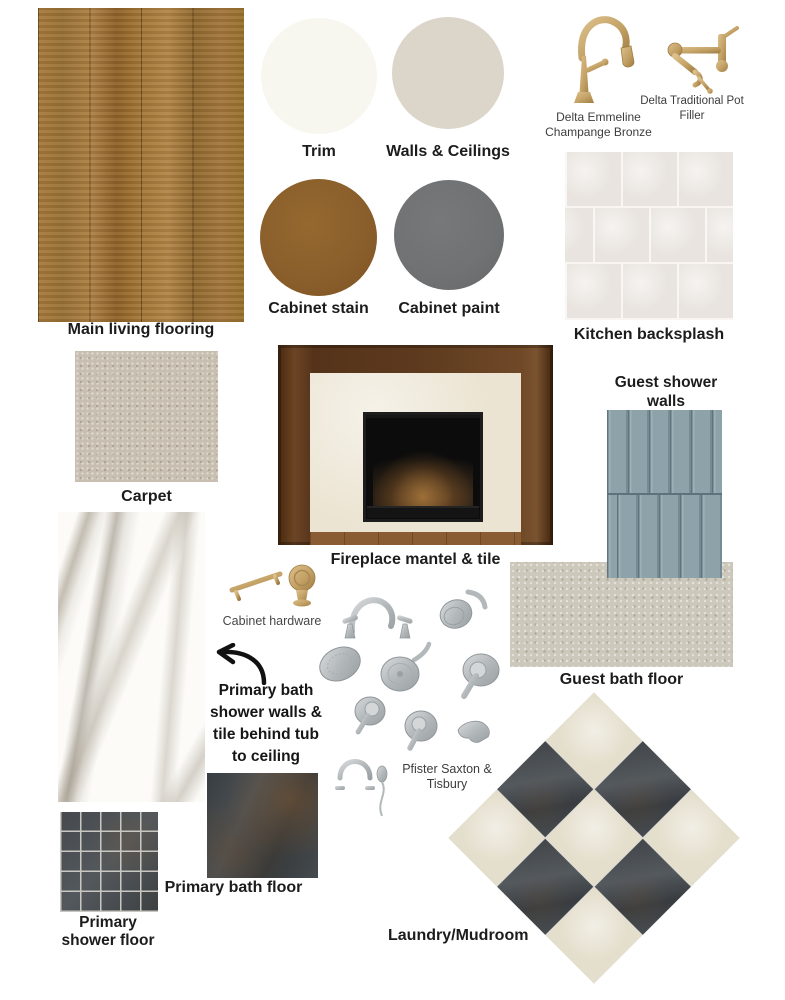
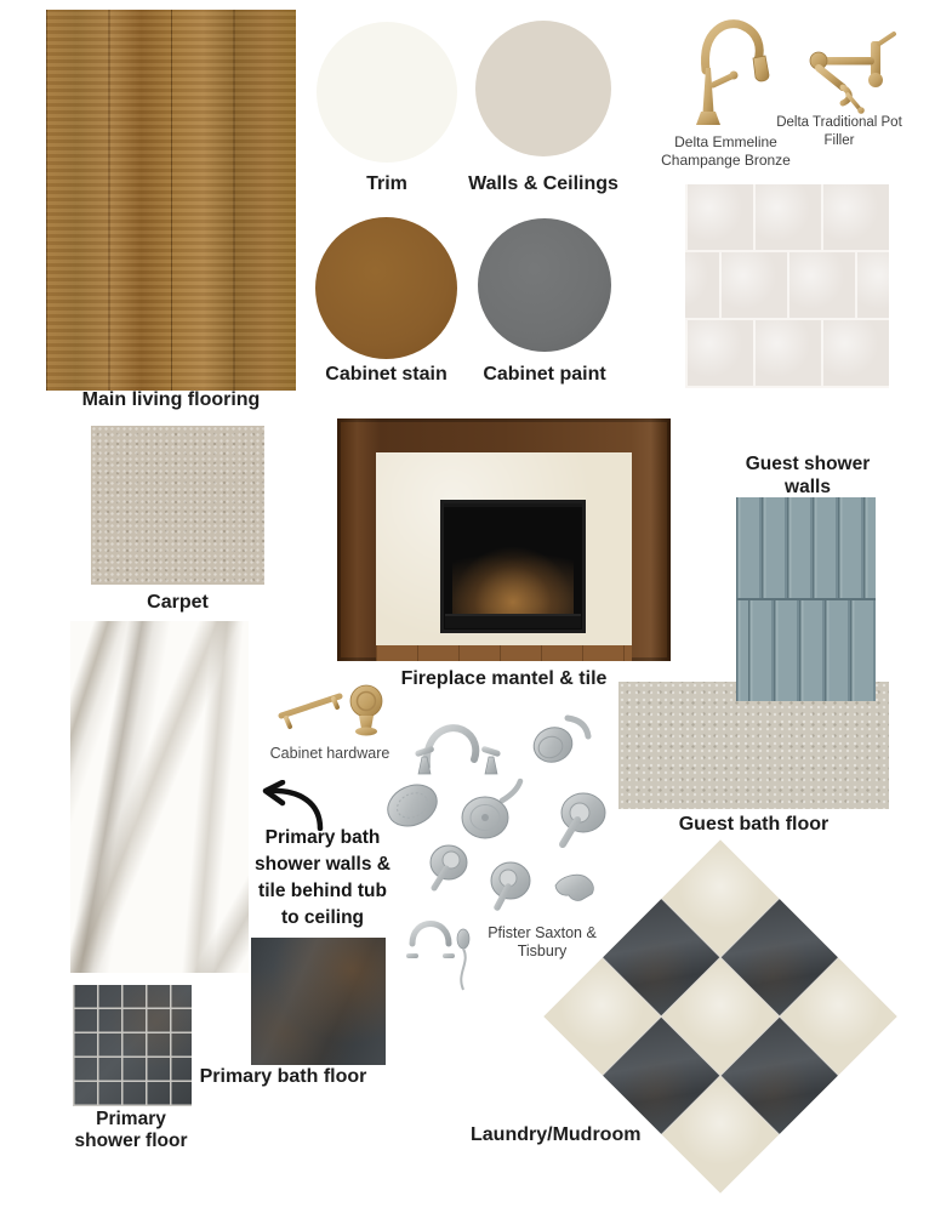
  Main living flooring
  Trim
  Walls & Ceilings
  Cabinet stain
  Cabinet paint
  Delta Emmeline
  Champange Bronze
  Delta Traditional Pot
  Filler
- Kitchen backsplash
  Carpet
  Fireplace mantel & tile
  Guest shower
  walls
  Guest bath floor
  Cabinet hardware
  Pfister Saxton &
  Tisbury
  Primary bath
  shower walls &
  tile behind tub
  to ceiling
  Primary bath floor
  Primary
  shower floor
  Laundry/Mudroom
